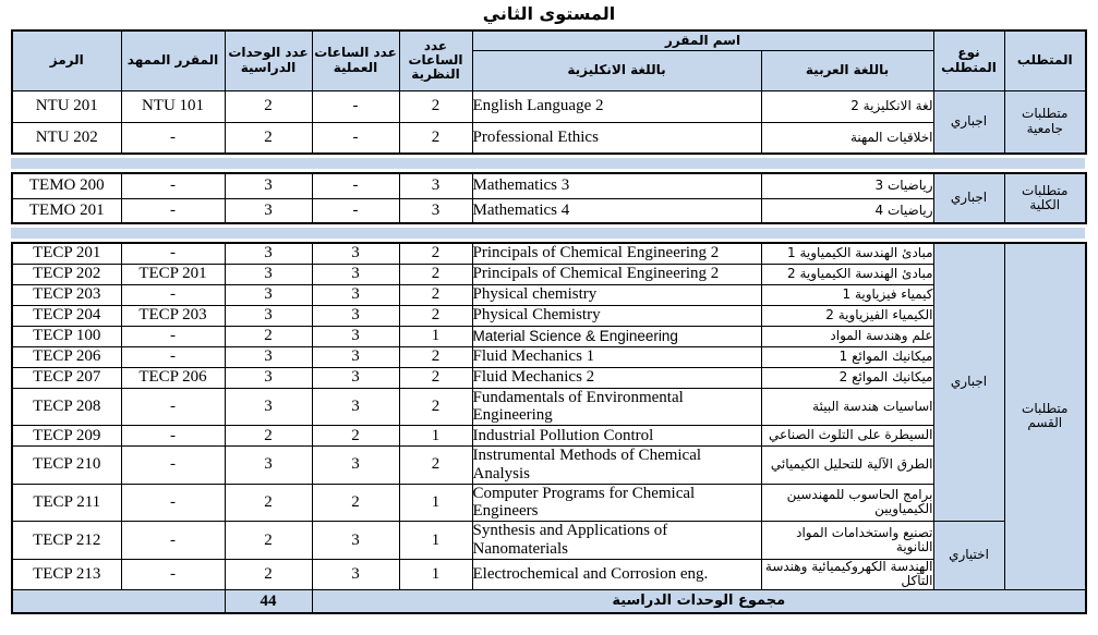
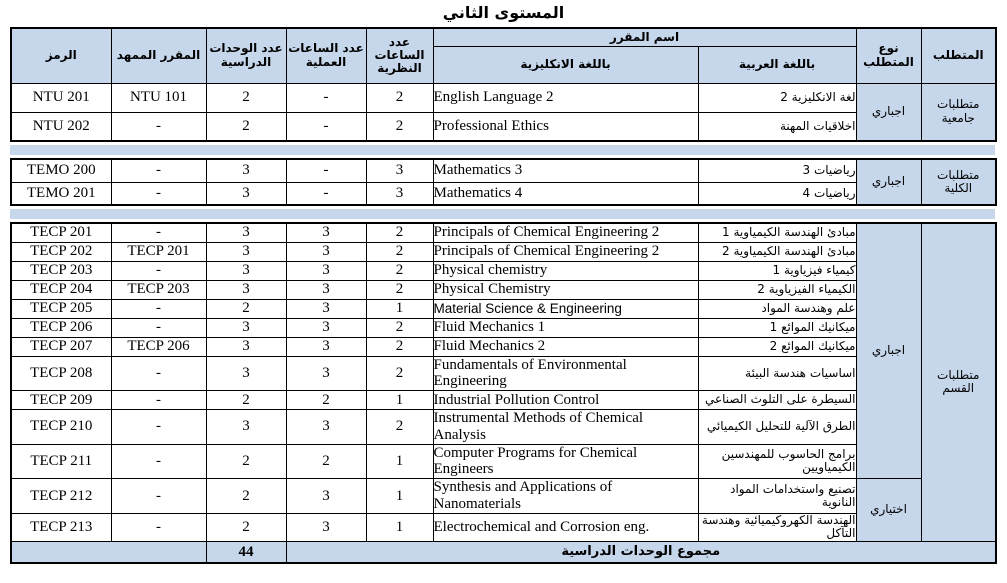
  المستوى الثاني
  المتطلب	نوع المتطلب	اسم المقرر	عدد الساعات النظرية	عدد الساعات العملية	عدد الوحدات الدراسية	المقرر الممهد	الرمز
  باللغة العربية	باللغة الانكليزية
  متطلبات جامعية	اجباري	لغة الانكليزية 2	English Language 2	2	-	2	NTU 101	NTU 201
  اخلاقيات المهنة	Professional Ethics	2	-	2	-	NTU 202
  متطلبات الكلية	اجباري	رياضيات 3	Mathematics 3	3	-	3	-	TEMO 200
  رياضيات 4	Mathematics 4	3	-	3	-	TEMO 201
  متطلبات القسم	اجباري	مبادئ الهندسة الكيمياوية 1	Principals of Chemical Engineering 2	2	3	3	-	TECP 201
  مبادئ الهندسة الكيمياوية 2	Principals of Chemical Engineering 2	2	3	3	TECP 201	TECP 202
  كيمياء فيزياوية 1	Physical chemistry	2	3	3	-	TECP 203
  الكيمياء الفيزياوية 2	Physical Chemistry	2	3	3	TECP 203	TECP 204
- علم وهندسة المواد	Material Science & Engineering	1	3	2	-	TECP 100
+ علم وهندسة المواد	Material Science & Engineering	1	3	2	-	TECP 205
  ميكانيك الموائع 1	Fluid Mechanics 1	2	3	3	-	TECP 206
  ميكانيك الموائع 2	Fluid Mechanics 2	2	3	3	TECP 206	TECP 207
  اساسيات هندسة البيئة	Fundamentals of Environmental Engineering	2	3	3	-	TECP 208
  السيطرة على التلوث الصناعي	Industrial Pollution Control	1	2	2	-	TECP 209
  الطرق الآلية للتحليل الكيميائي	Instrumental Methods of Chemical Analysis	2	3	3	-	TECP 210
  برامج الحاسوب للمهندسين الكيمياويين	Computer Programs for Chemical Engineers	1	2	2	-	TECP 211
  اختياري	تصنيع واستخدامات المواد النانوية	Synthesis and Applications of Nanomaterials	1	3	2	-	TECP 212
  الهندسة الكهروكيميائية وهندسة التآكل	Electrochemical and Corrosion eng.	1	3	2	-	TECP 213
  مجموع الوحدات الدراسية	44
